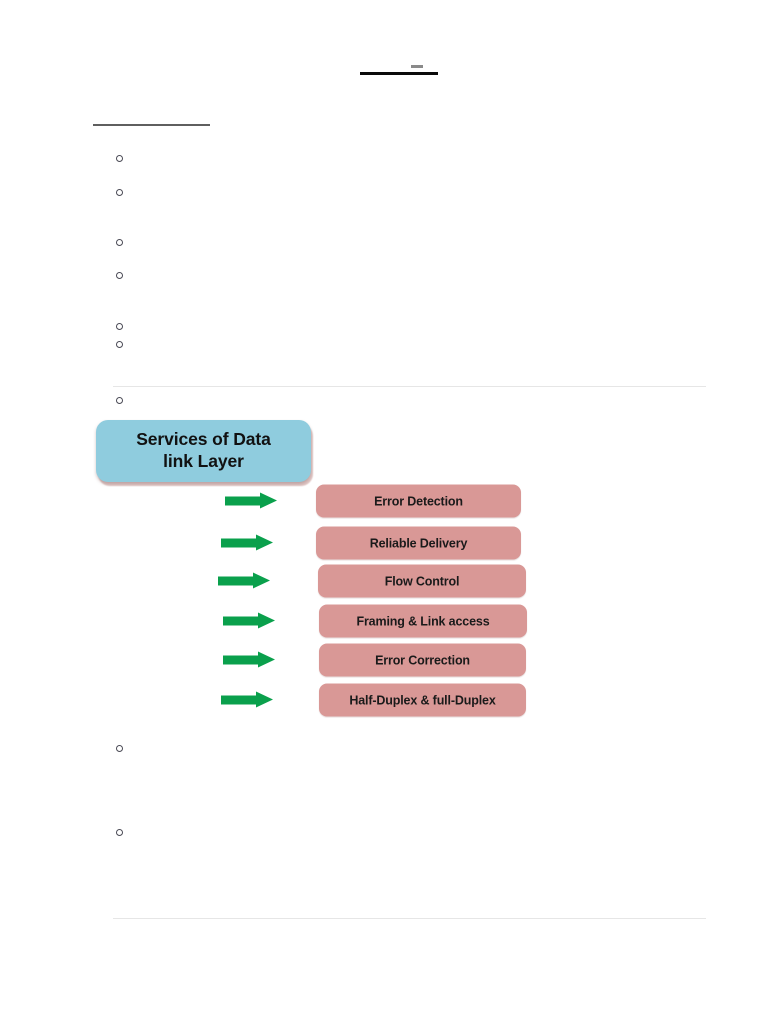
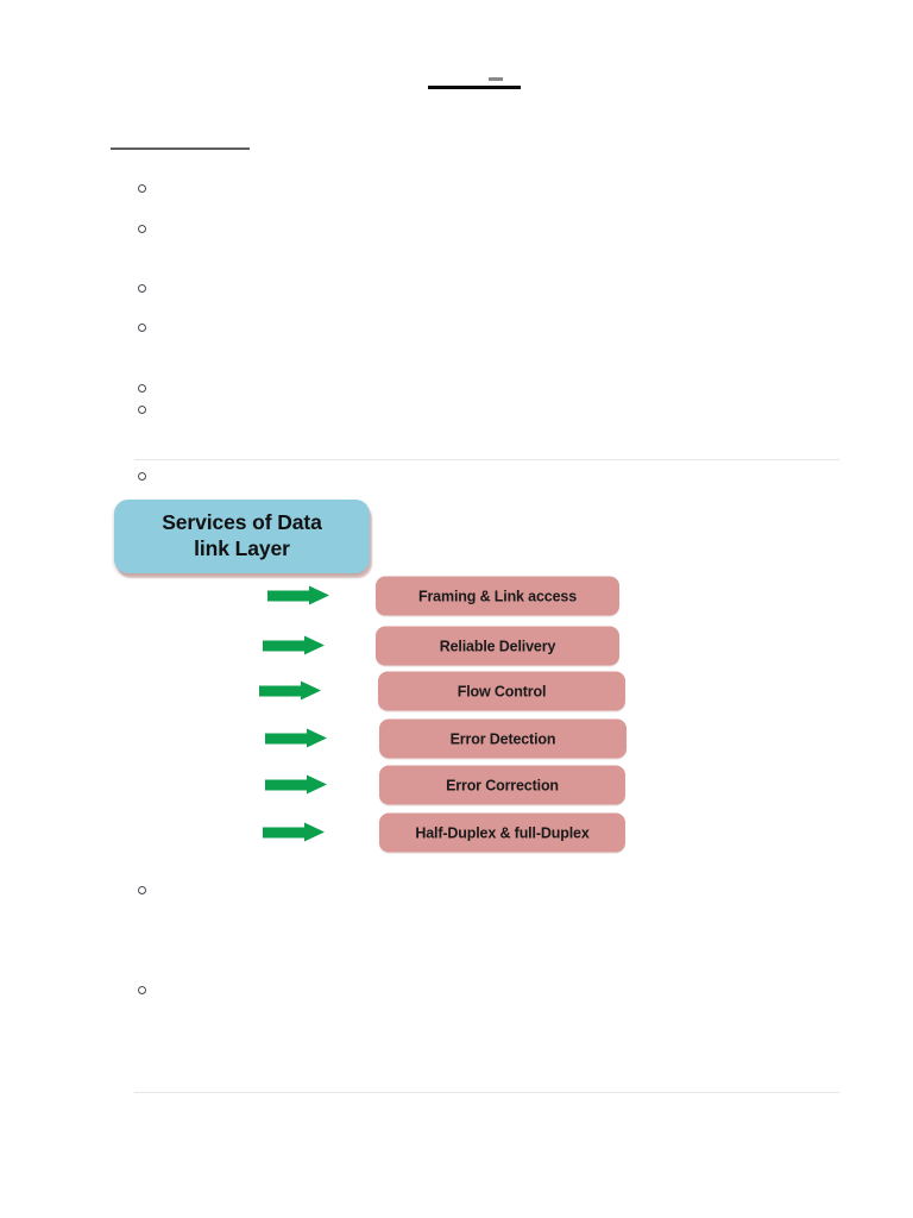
  Services of Data
  link Layer
- Error Detection
+ Framing & Link access
  Reliable Delivery
  Flow Control
- Framing & Link access
+ Error Detection
  Error Correction
  Half-Duplex & full-Duplex
